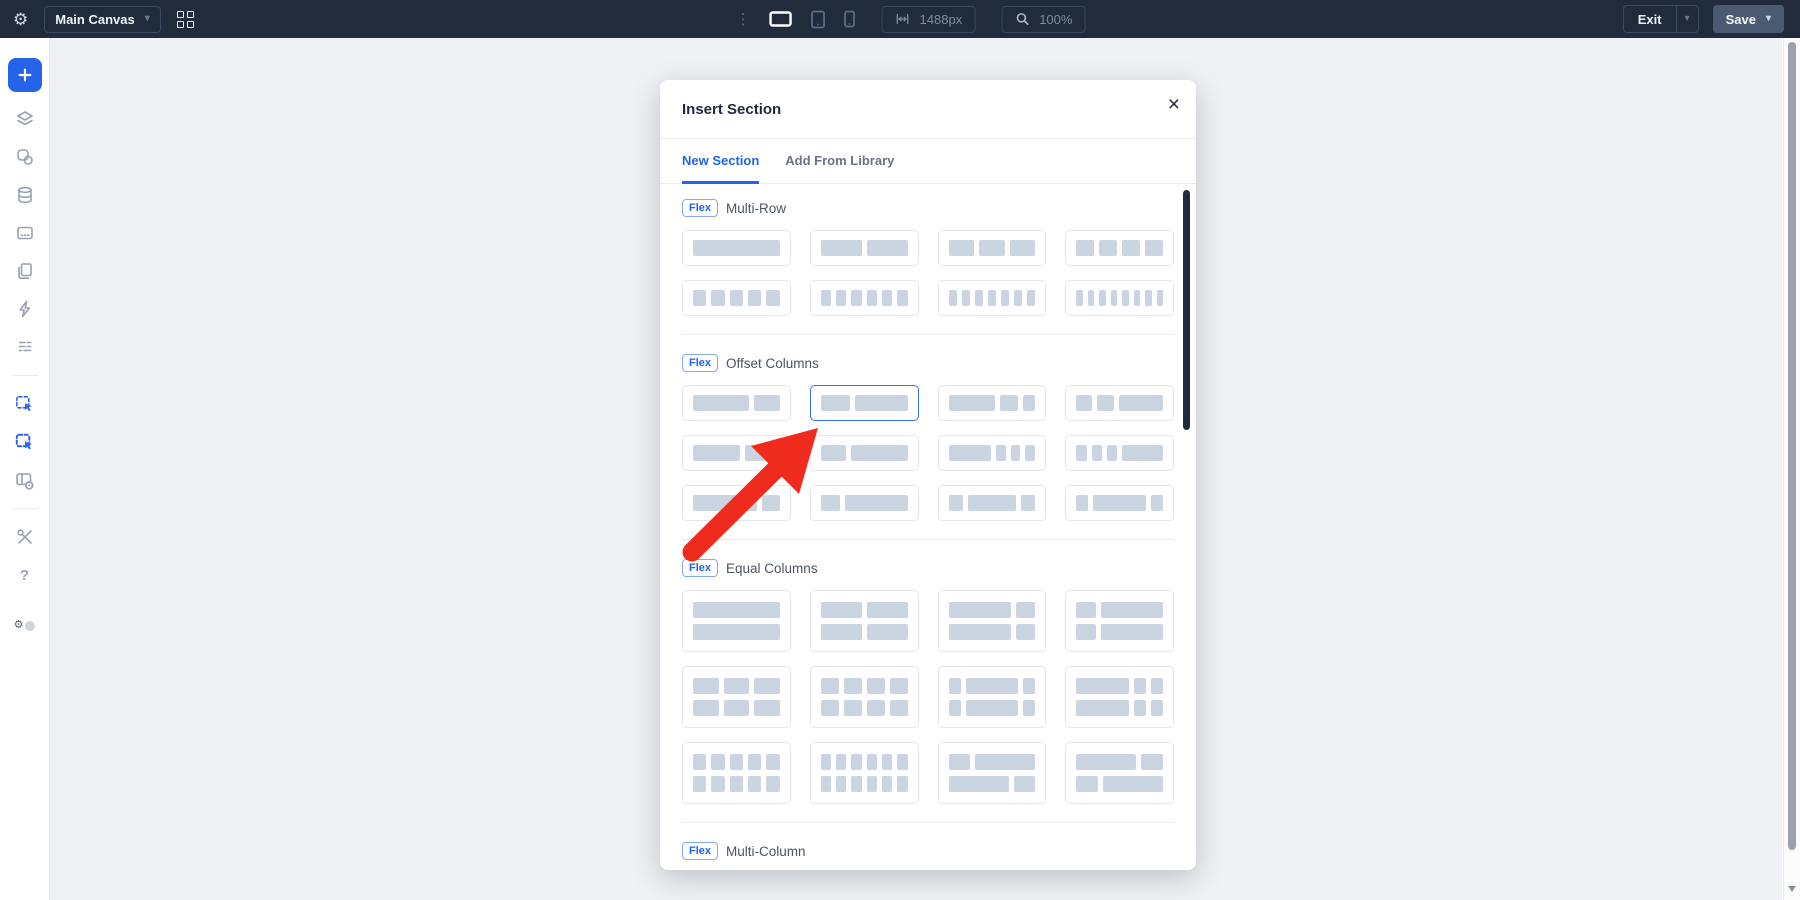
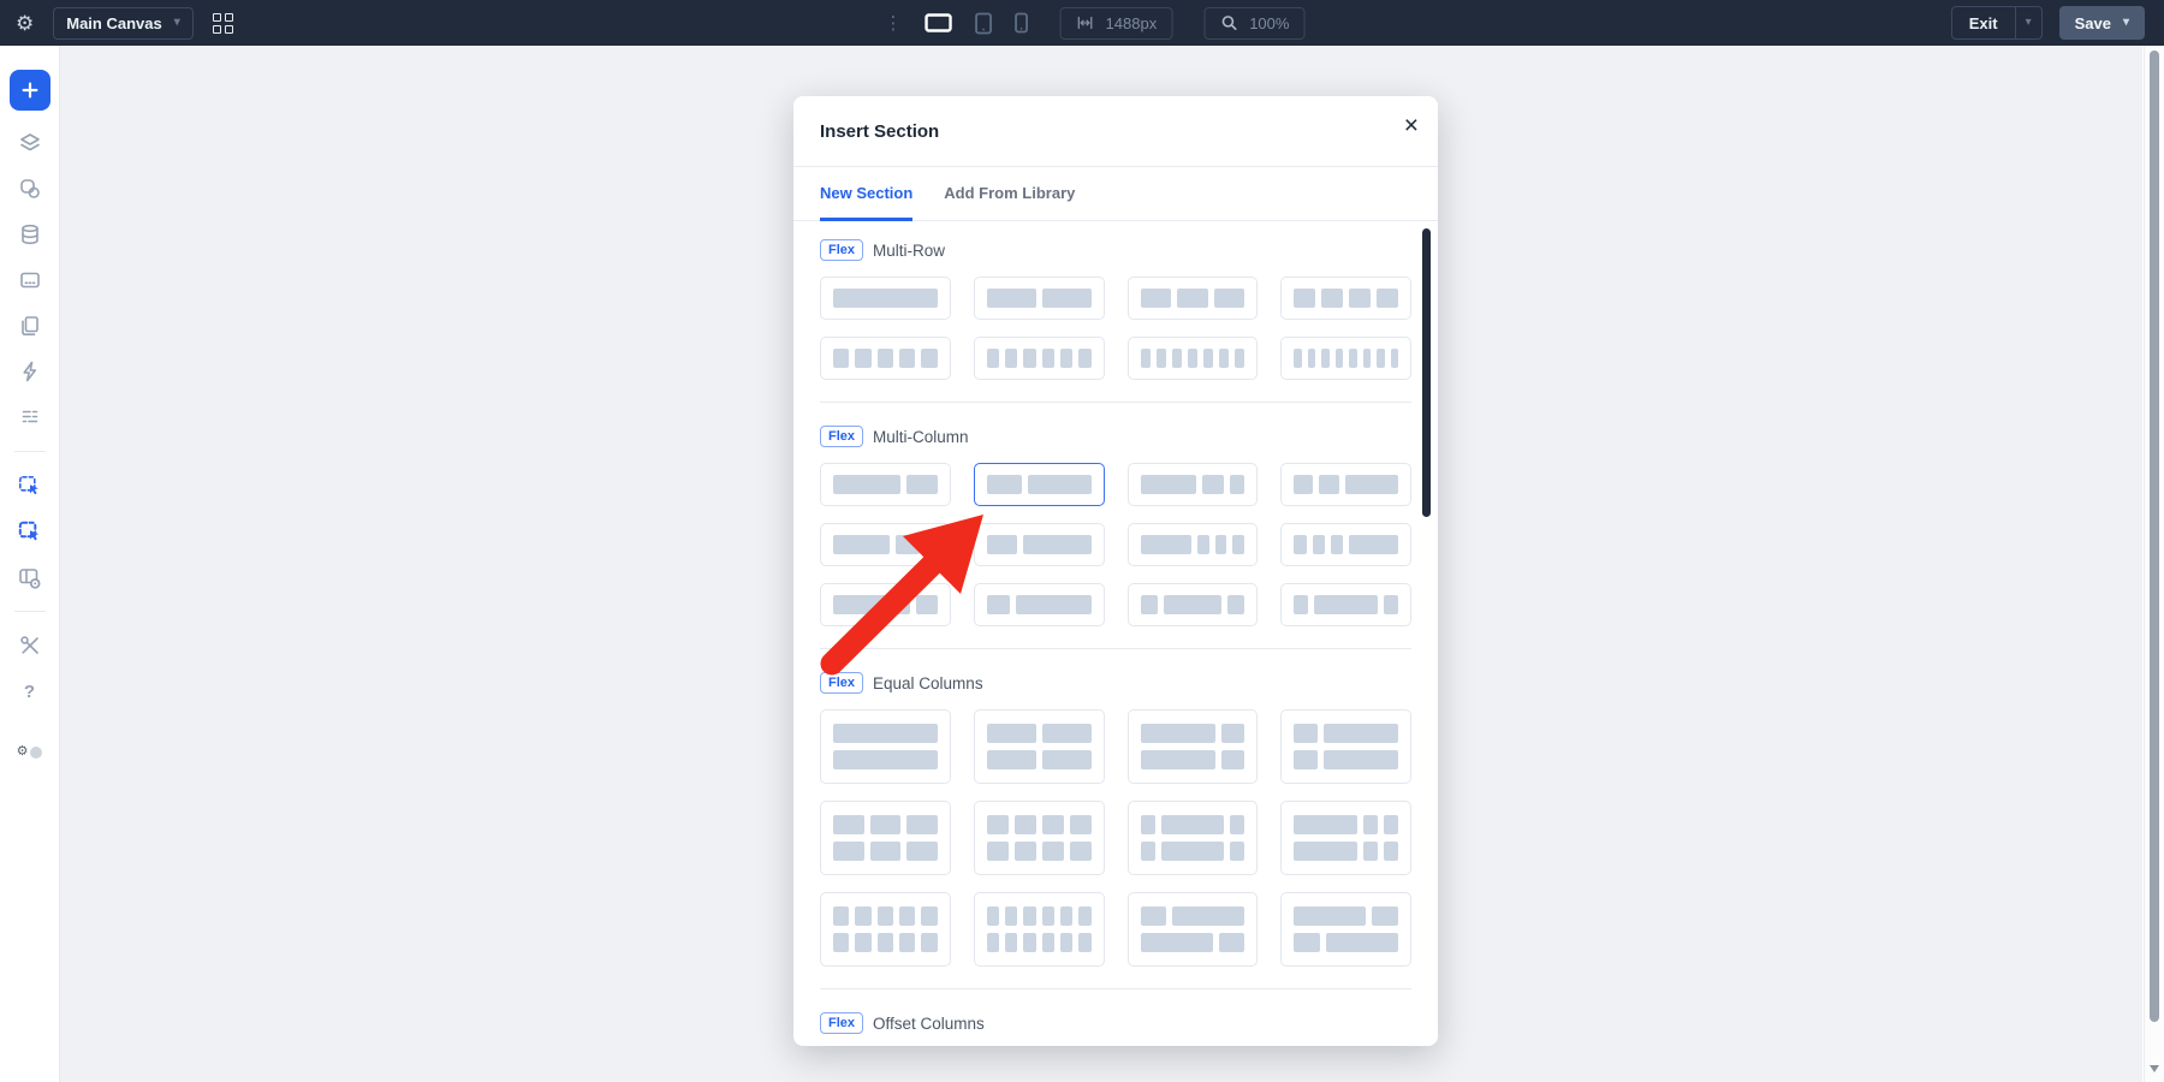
  ⚙
  Main Canvas
  ▾
  ⋮
  1488px
  100%
  Exit
  ▾
  Save
  ▾
  ?
  ⚙
  Insert Section
  ×
  New Section
  Add From Library
  Flex
  Multi-Row
  Flex
- Offset Columns
+ Multi-Column
  Flex
  Equal Columns
  Flex
- Multi-Column
+ Offset Columns
